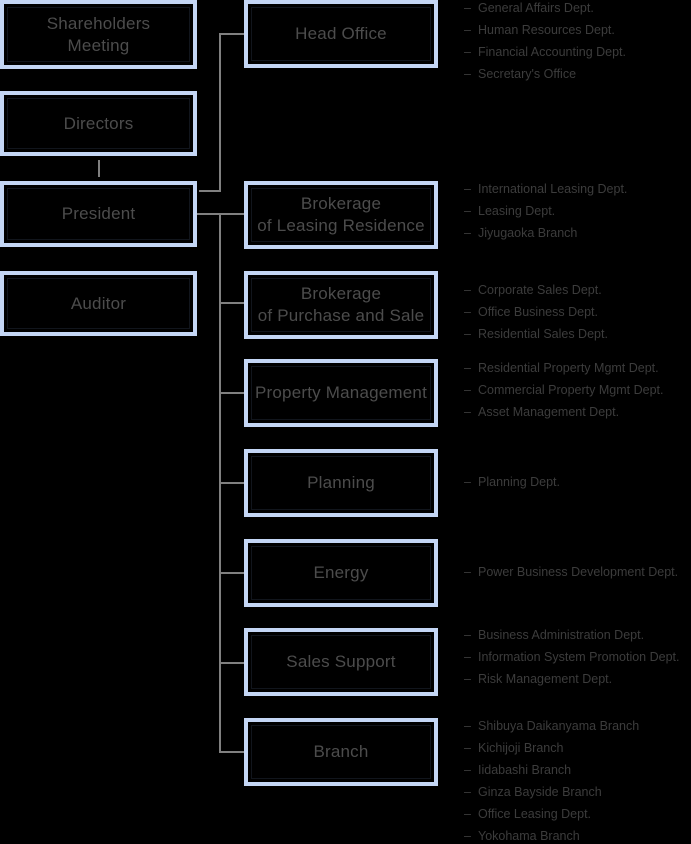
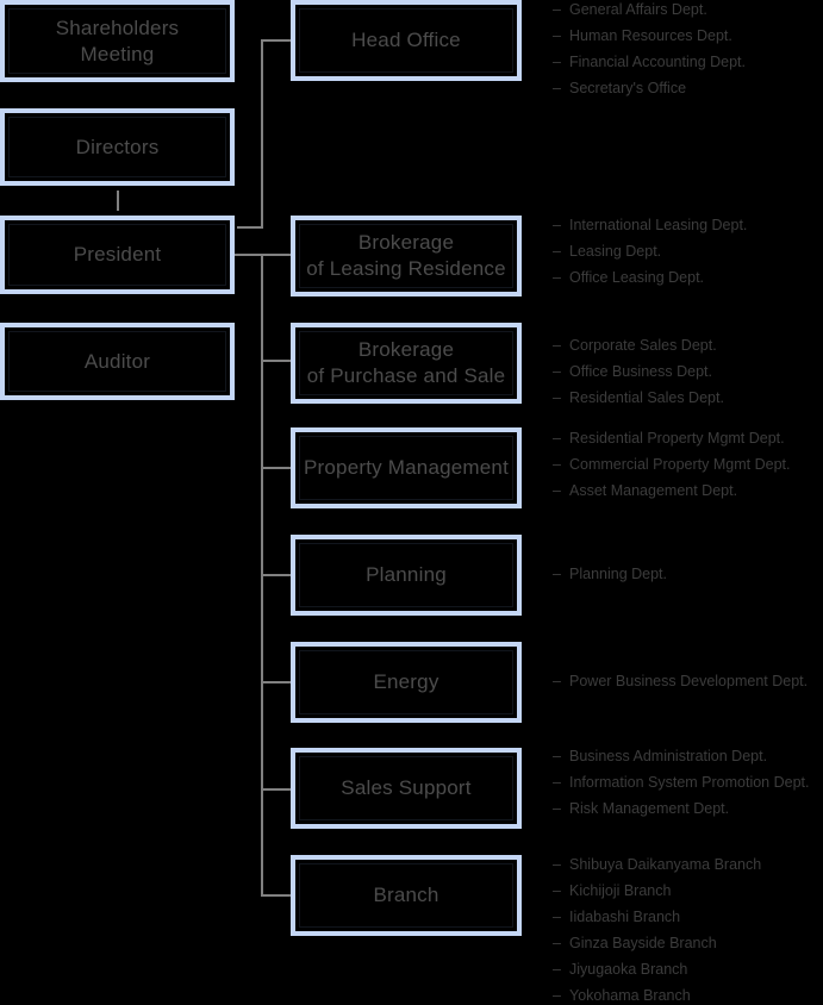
  Shareholders
  Meeting
  Directors
  President
  Auditor
  Head Office
  Brokerage
  of Leasing Residence
  Brokerage
  of Purchase and Sale
  Property Management
  Planning
  Energy
  Sales Support
  Branch
  –
  General Affairs Dept.
  –
  Human Resources Dept.
  –
  Financial Accounting Dept.
  –
  Secretary's Office
  –
  International Leasing Dept.
  –
  Leasing Dept.
  –
- Jiyugaoka Branch
+ Office Leasing Dept.
  –
  Corporate Sales Dept.
  –
  Office Business Dept.
  –
  Residential Sales Dept.
  –
  Residential Property Mgmt Dept.
  –
  Commercial Property Mgmt Dept.
  –
  Asset Management Dept.
  –
  Planning Dept.
  –
  Power Business Development Dept.
  –
  Business Administration Dept.
  –
  Information System Promotion Dept.
  –
  Risk Management Dept.
  –
  Shibuya Daikanyama Branch
  –
  Kichijoji Branch
  –
  Iidabashi Branch
  –
  Ginza Bayside Branch
  –
- Office Leasing Dept.
+ Jiyugaoka Branch
  –
  Yokohama Branch
